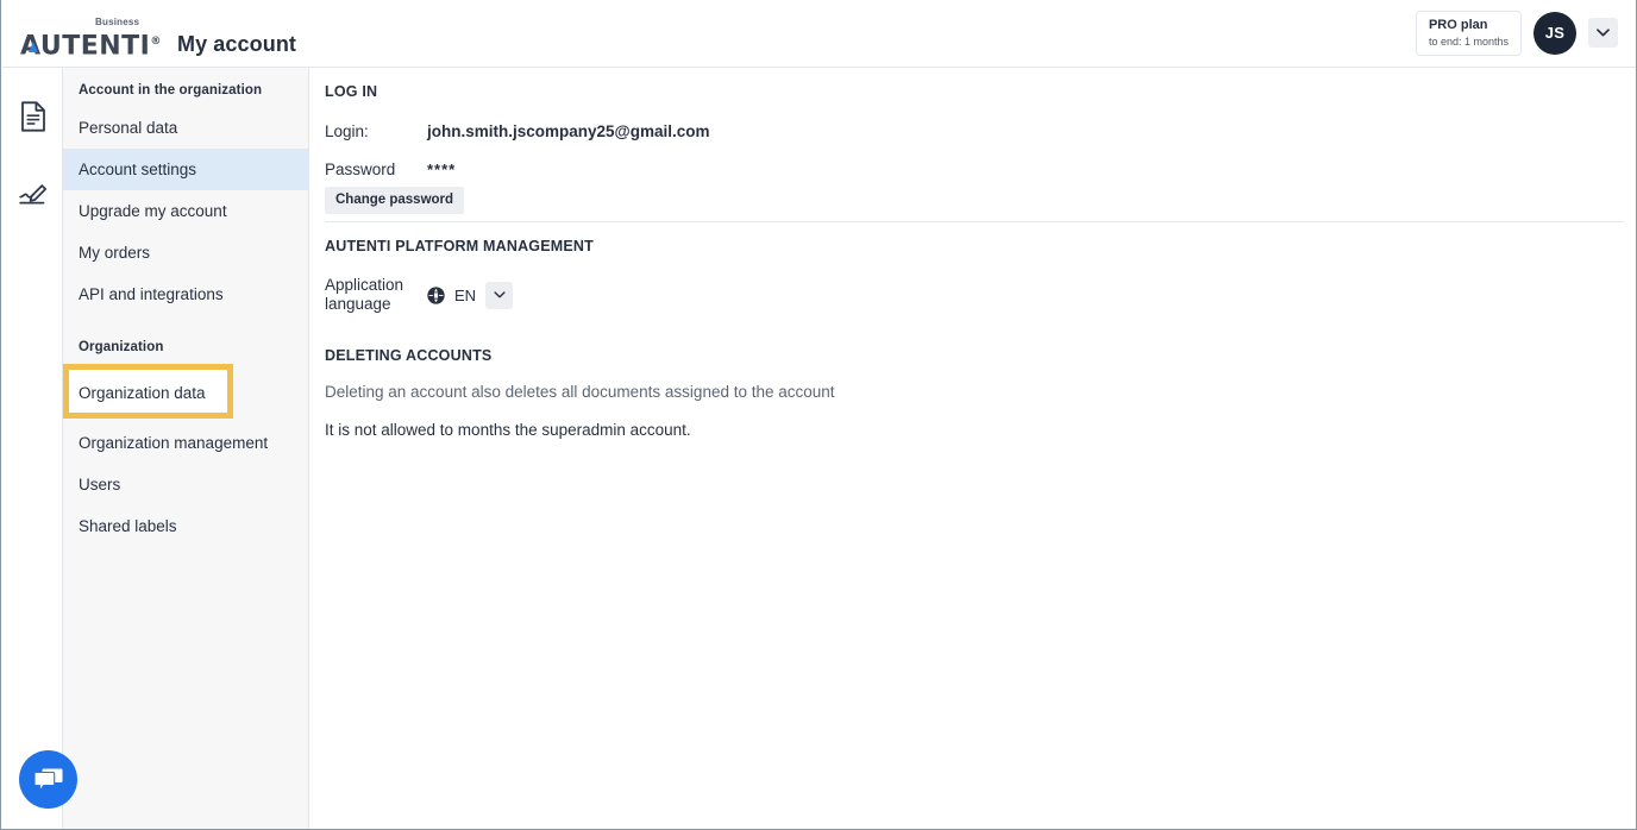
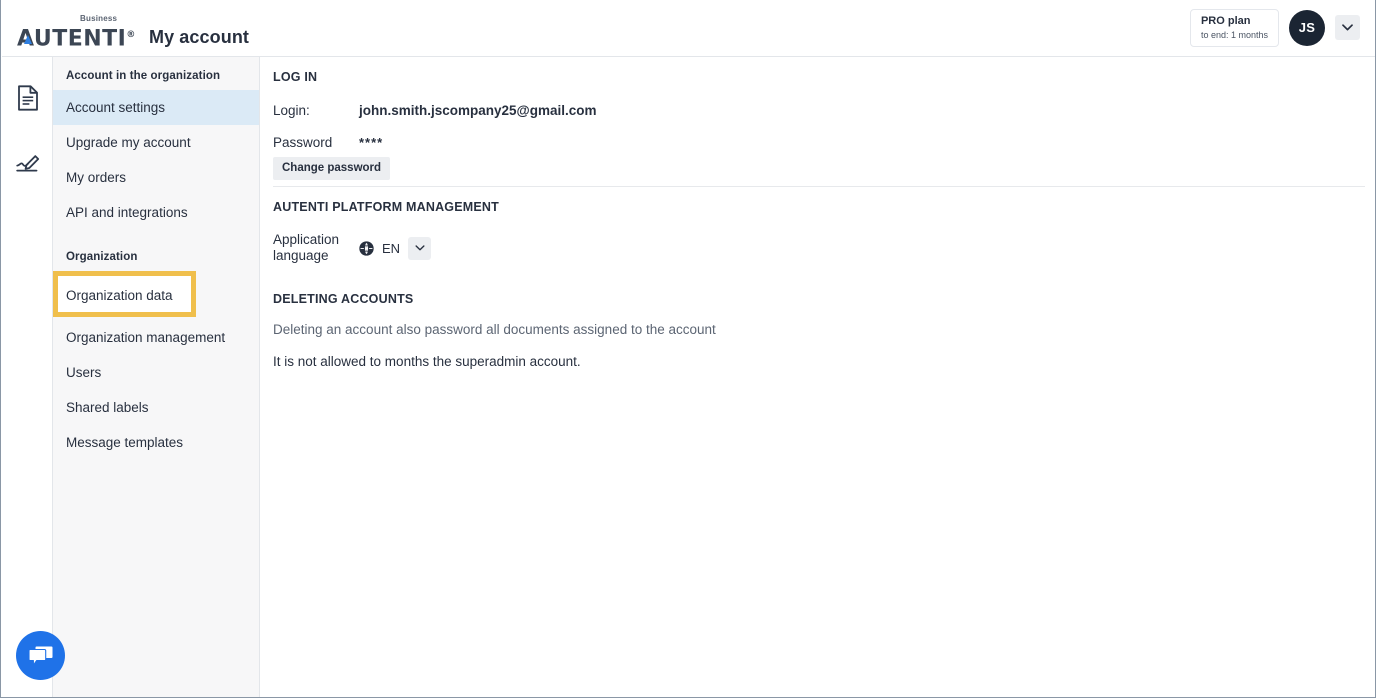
  Business
  AUTENTI®
  My account
  PRO plan
  to end: 1 months
  JS
  Account in the organization
- Personal data
  Account settings
  Upgrade my account
  My orders
  API and integrations
  Organization
  Organization data
  Organization management
  Users
  Shared labels
+ Message templates
  LOG IN
  Login:
  john.smith.jscompany25@gmail.com
  Password
  ****
  Change password
  AUTENTI PLATFORM MANAGEMENT
  Application
  language
  EN
  DELETING ACCOUNTS
- Deleting an account also deletes all documents assigned to the account
+ Deleting an account also password all documents assigned to the account
  It is not allowed to months the superadmin account.
